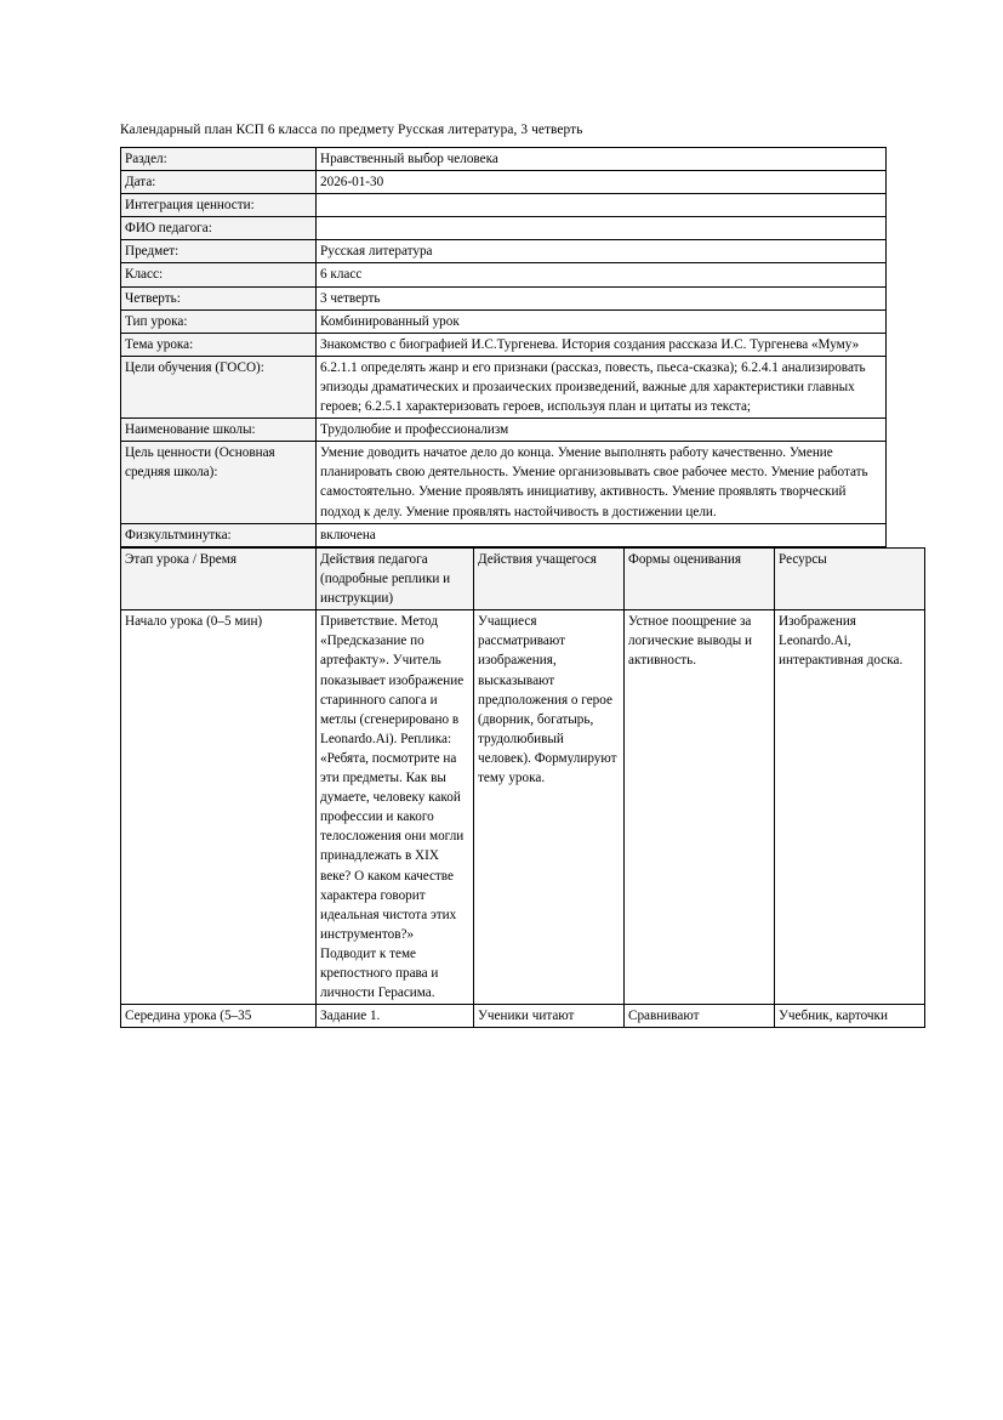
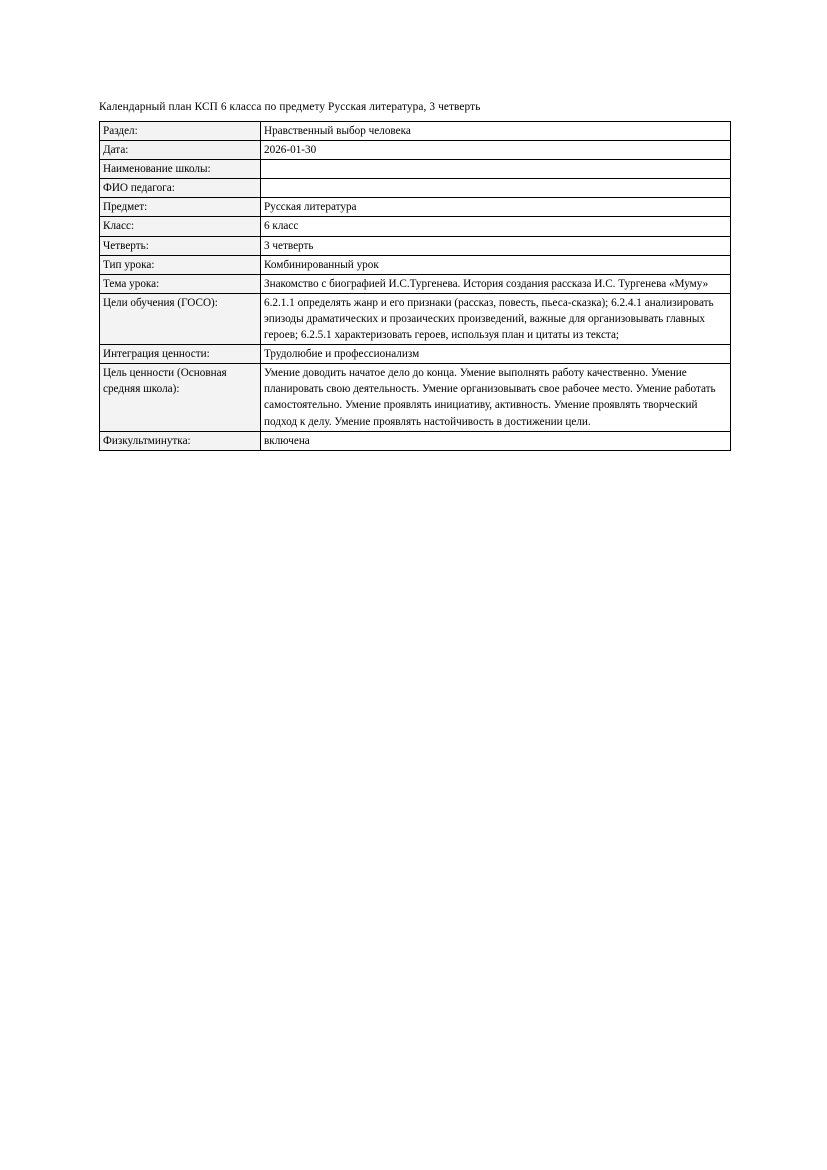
  Календарный план КСП 6 класса по предмету Русская литература, 3 четверть
  Раздел:	Нравственный выбор человека
  Дата:	2026-01-30
- Интеграция ценности:
+ Наименование школы:
  ФИО педагога:
  Предмет:	Русская литература
  Класс:	6 класс
  Четверть:	3 четверть
  Тип урока:	Комбинированный урок
  Тема урока:	Знакомство с биографией И.С.Тургенева. История создания рассказа И.С. Тургенева «Муму»
- Цели обучения (ГОСО):	6.2.1.1 определять жанр и его признаки (рассказ, повесть, пьеса-сказка); 6.2.4.1 анализировать эпизоды драматических и прозаических произведений, важные для характеристики главных героев; 6.2.5.1 характеризовать героев, используя план и цитаты из текста;
+ Цели обучения (ГОСО):	6.2.1.1 определять жанр и его признаки (рассказ, повесть, пьеса-сказка); 6.2.4.1 анализировать эпизоды драматических и прозаических произведений, важные для организовывать главных героев; 6.2.5.1 характеризовать героев, используя план и цитаты из текста;
- Наименование школы:	Трудолюбие и профессионализм
+ Интеграция ценности:	Трудолюбие и профессионализм
  Цель ценности (Основная средняя школа):	Умение доводить начатое дело до конца. Умение выполнять работу качественно. Умение планировать свою деятельность. Умение организовывать свое рабочее место. Умение работать самостоятельно. Умение проявлять инициативу, активность. Умение проявлять творческий подход к делу. Умение проявлять настойчивость в достижении цели.
  Физкультминутка:	включена
- Этап урока / Время	Действия педагога (подробные реплики и инструкции)	Действия учащегося	Формы оценивания	Ресурсы
- Начало урока (0–5 мин)	Приветствие. Метод «Предсказание по артефакту». Учитель показывает изображение старинного сапога и метлы (сгенерировано в Leonardo.Ai). Реплика: «Ребята, посмотрите на эти предметы. Как вы думаете, человеку какой профессии и какого телосложения они могли принадлежать в XIX веке? О каком качестве характера говорит идеальная чистота этих инструментов?» Подводит к теме крепостного права и личности Герасима.	Учащиеся рассматривают изображения, высказывают предположения о герое (дворник, богатырь, трудолюбивый человек). Формулируют тему урока.	Устное поощрение за логические выводы и активность.	Изображения Leonardo.Ai, интерактивная доска.
- Середина урока (5–35	Задание 1.	Ученики читают	Сравнивают	Учебник, карточки
